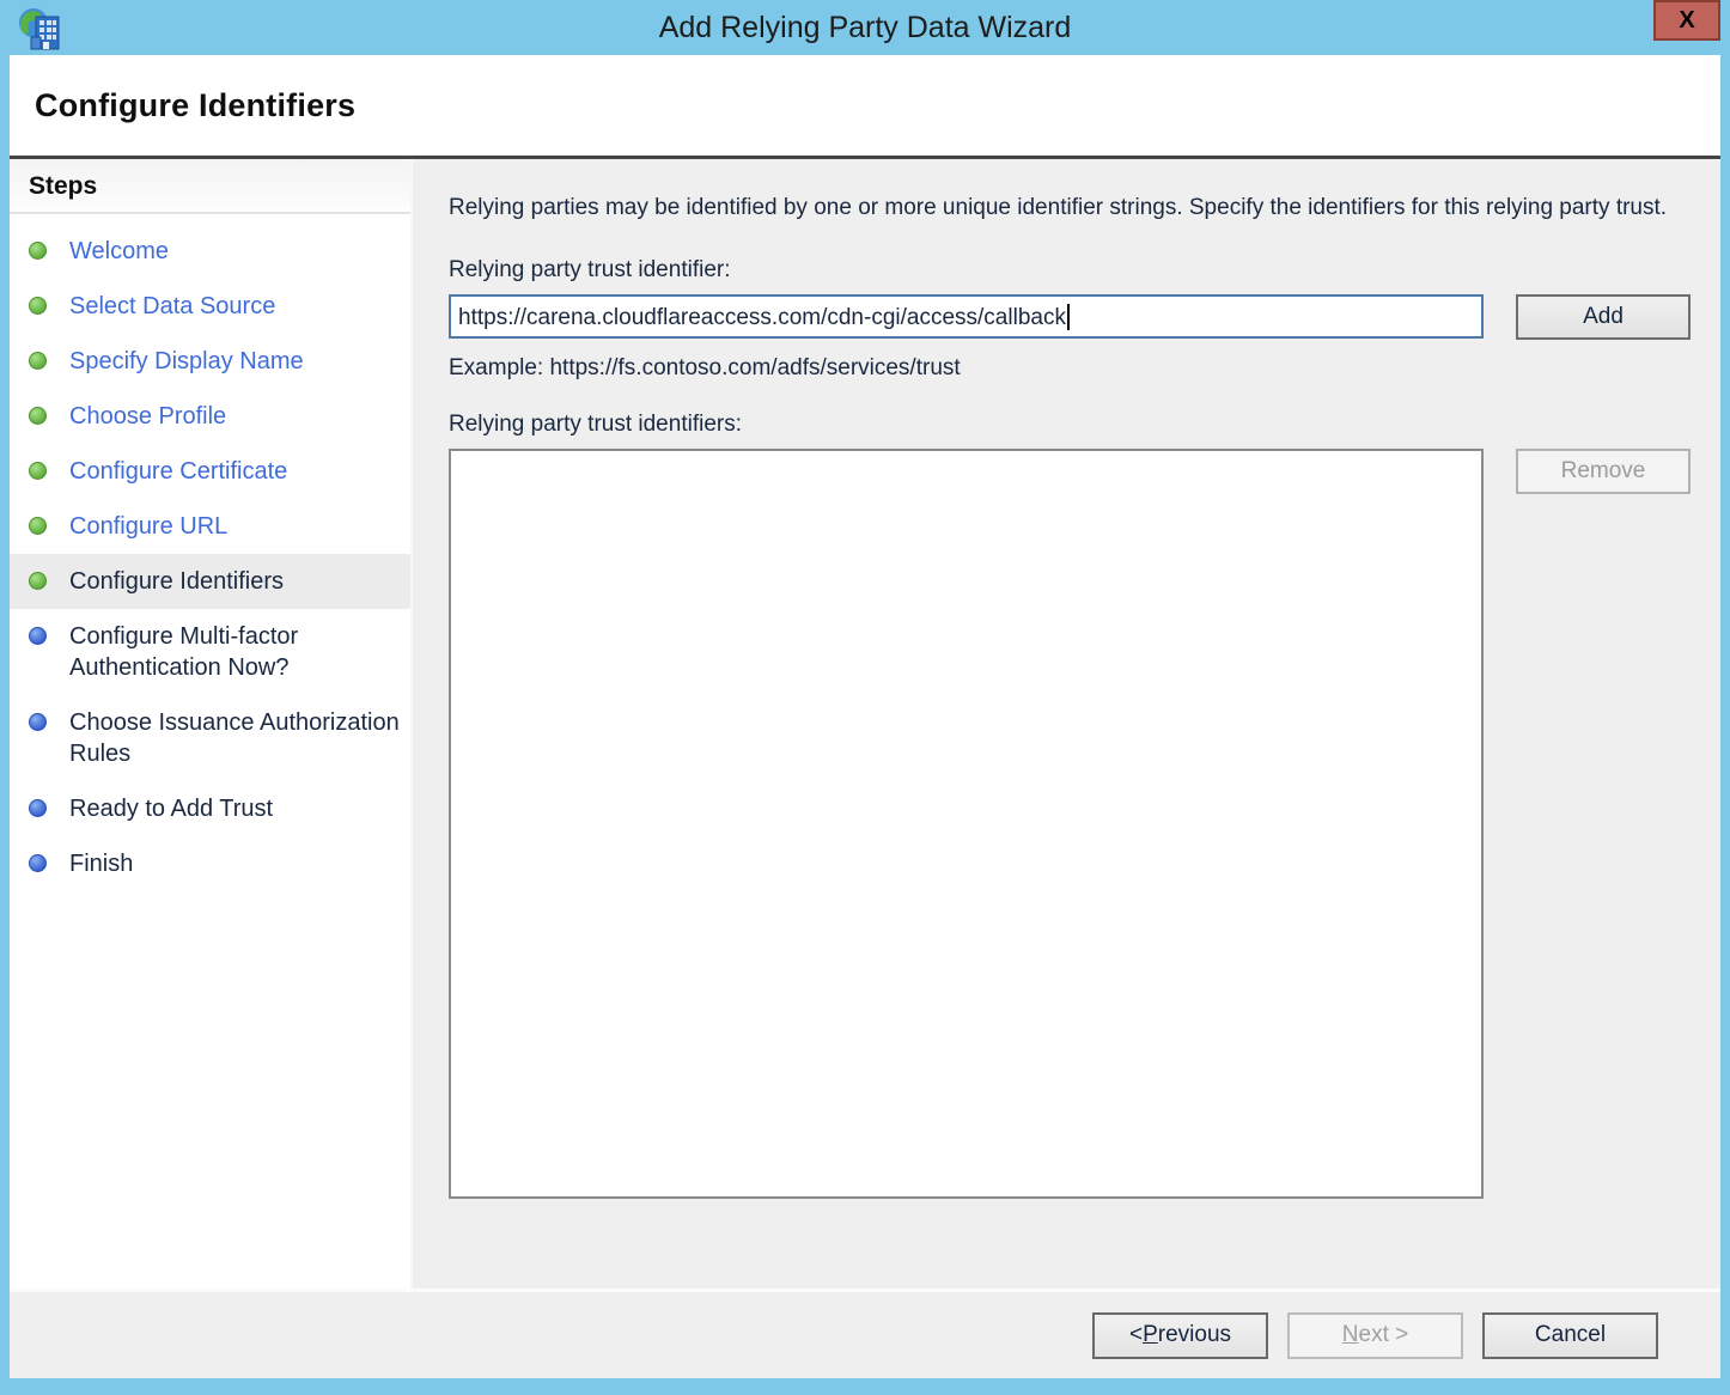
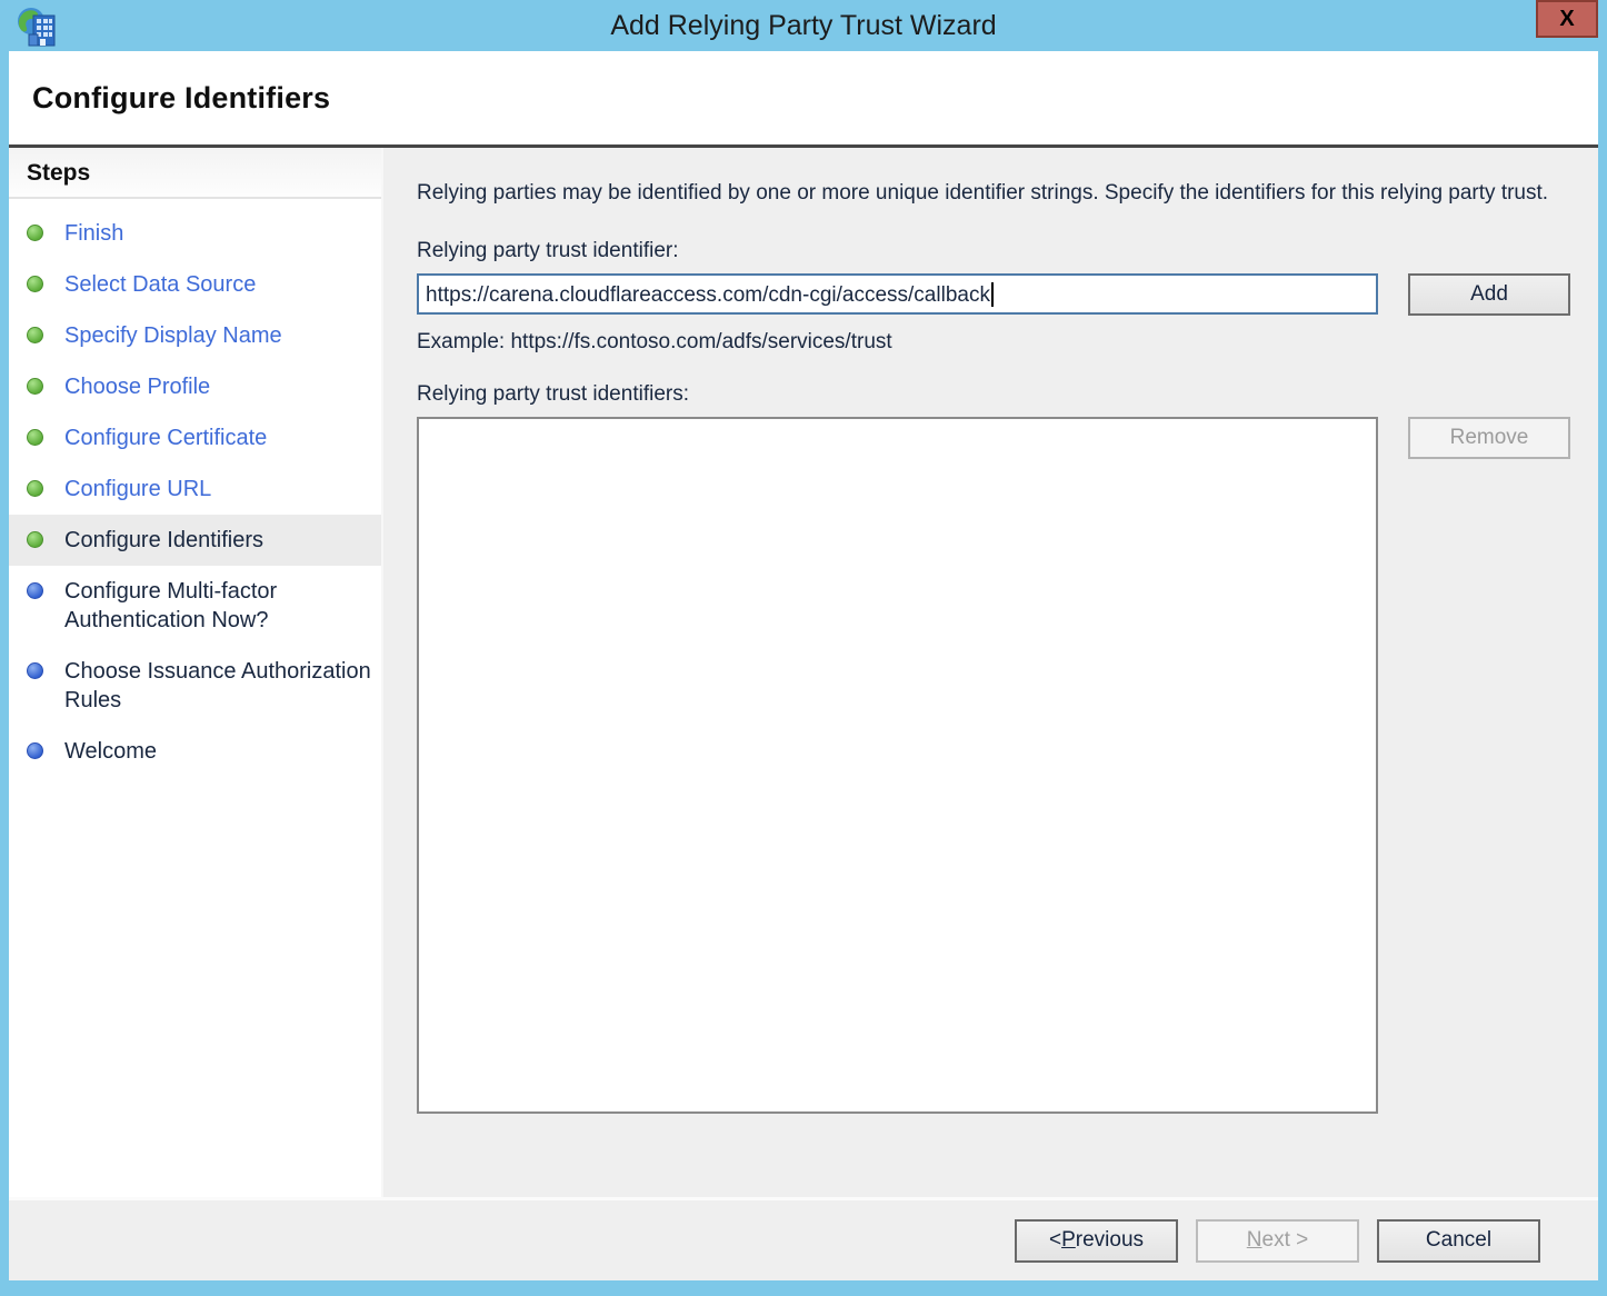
- Add Relying Party Data Wizard
+ Add Relying Party Trust Wizard
  X
  Configure Identifiers
  Steps
- Welcome
+ Finish
  Select Data Source
  Specify Display Name
  Choose Profile
  Configure Certificate
  Configure URL
  Configure Identifiers
  Configure Multi-factor Authentication Now?
  Choose Issuance Authorization Rules
- Ready to Add Trust
- Finish
+ Welcome
  Relying parties may be identified by one or more unique identifier strings. Specify the identifiers for this relying party trust.
  Relying party trust identifier:
  https://carena.cloudflareaccess.com/cdn-cgi/access/callback
  Add
  Example: https://fs.contoso.com/adfs/services/trust
  Relying party trust identifiers:
  Remove
  <
  P
  revious
  N
  ext >
  Cancel
